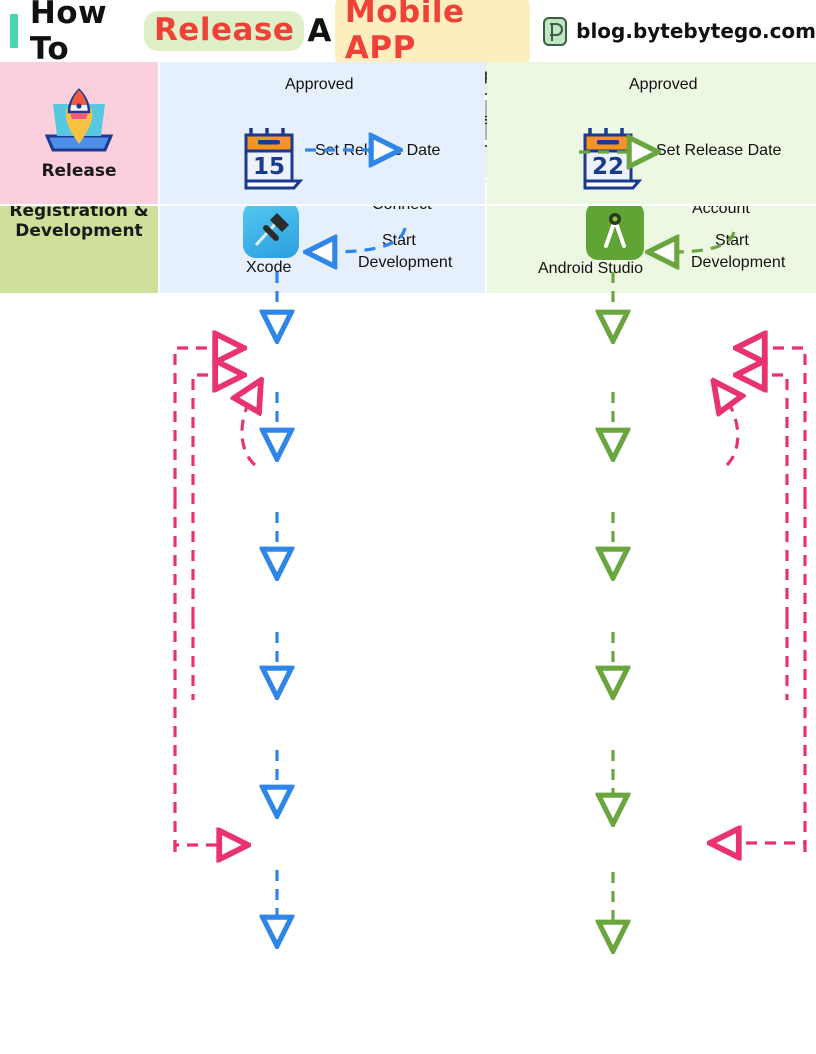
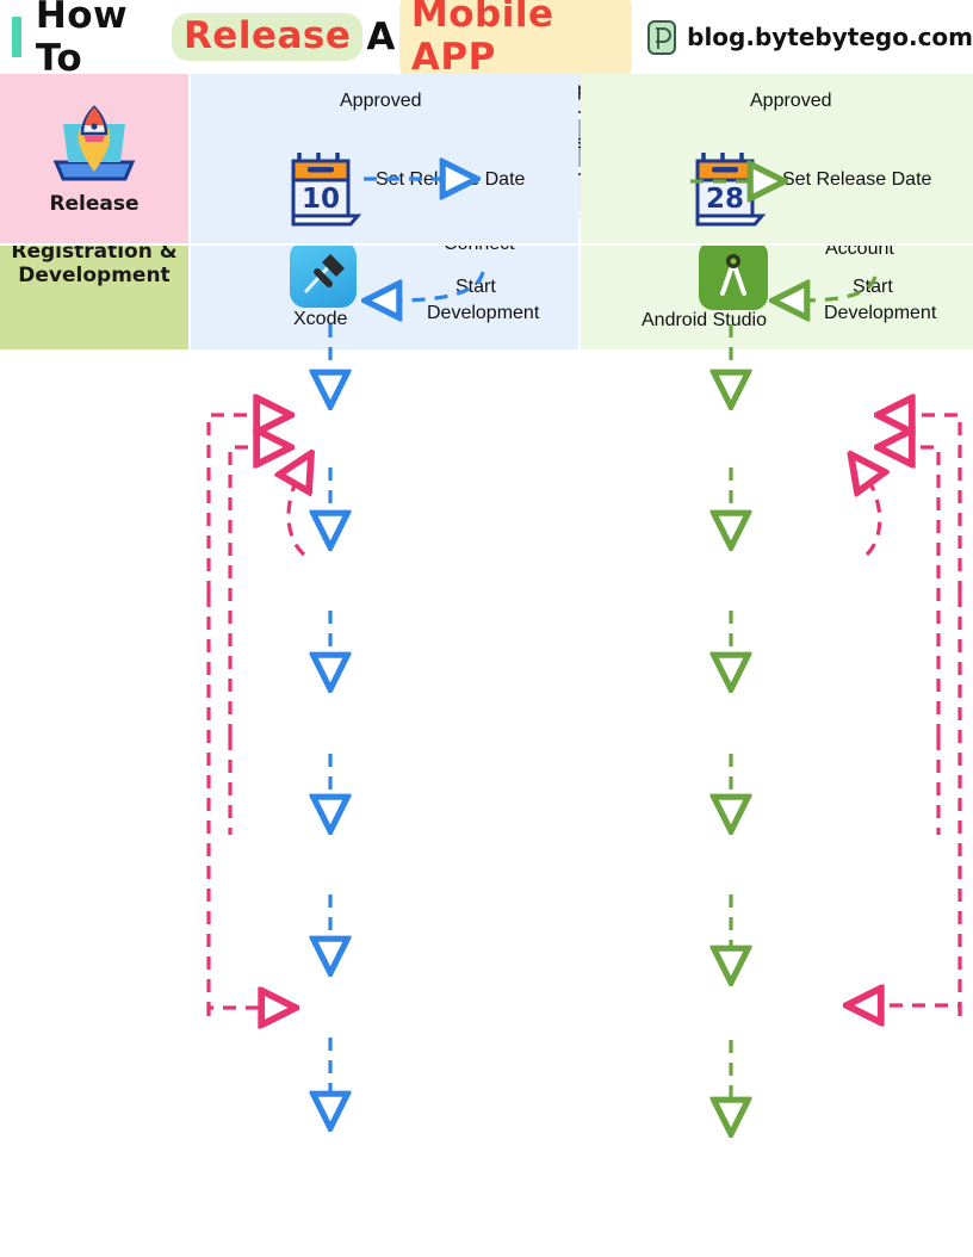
  How To
  Release
  A
  Mobile APP
  blog.bytebytego.com
  Registration &
  Development
  Xcode
  Start
  Development
  Account
  Android Studio
  Sart
  Development
  Release
  Approved
- 15
+ 10
  Stease Date
  Approved
- 22
+ 28
  Set Release Date
